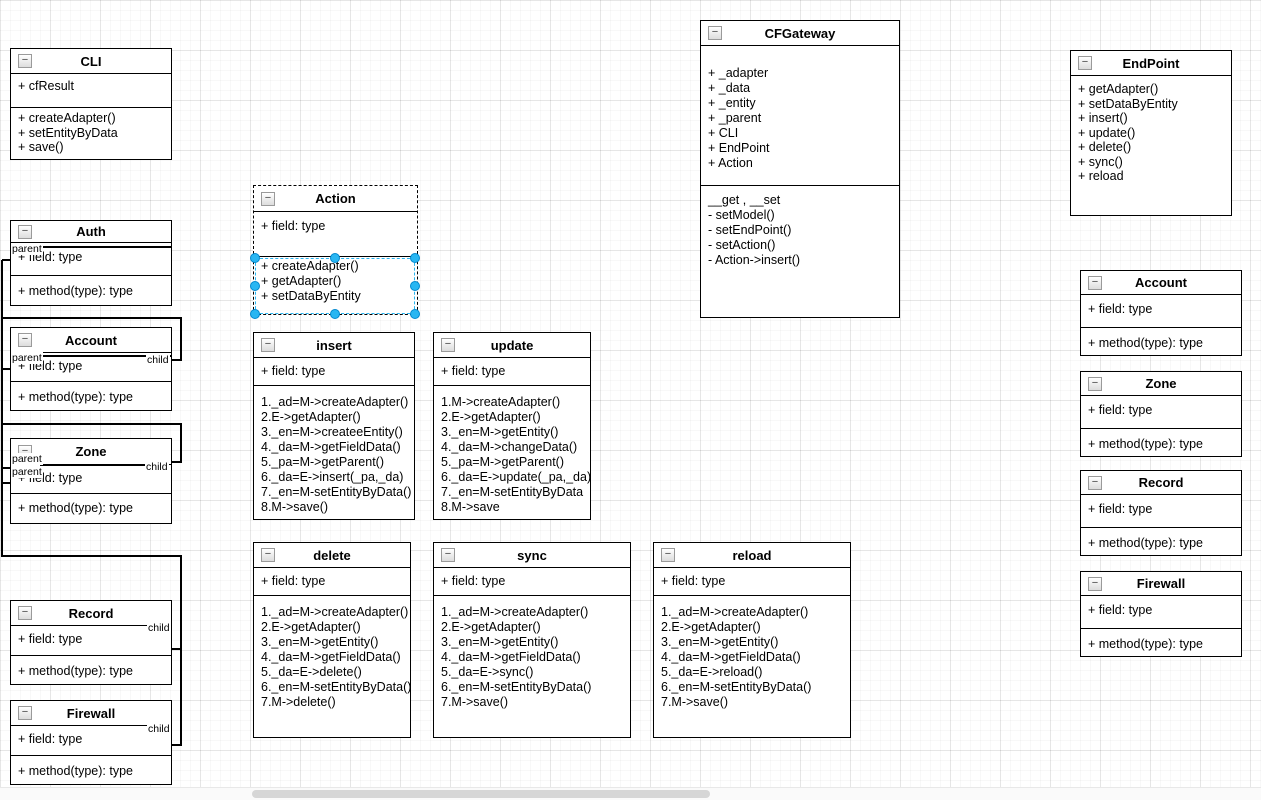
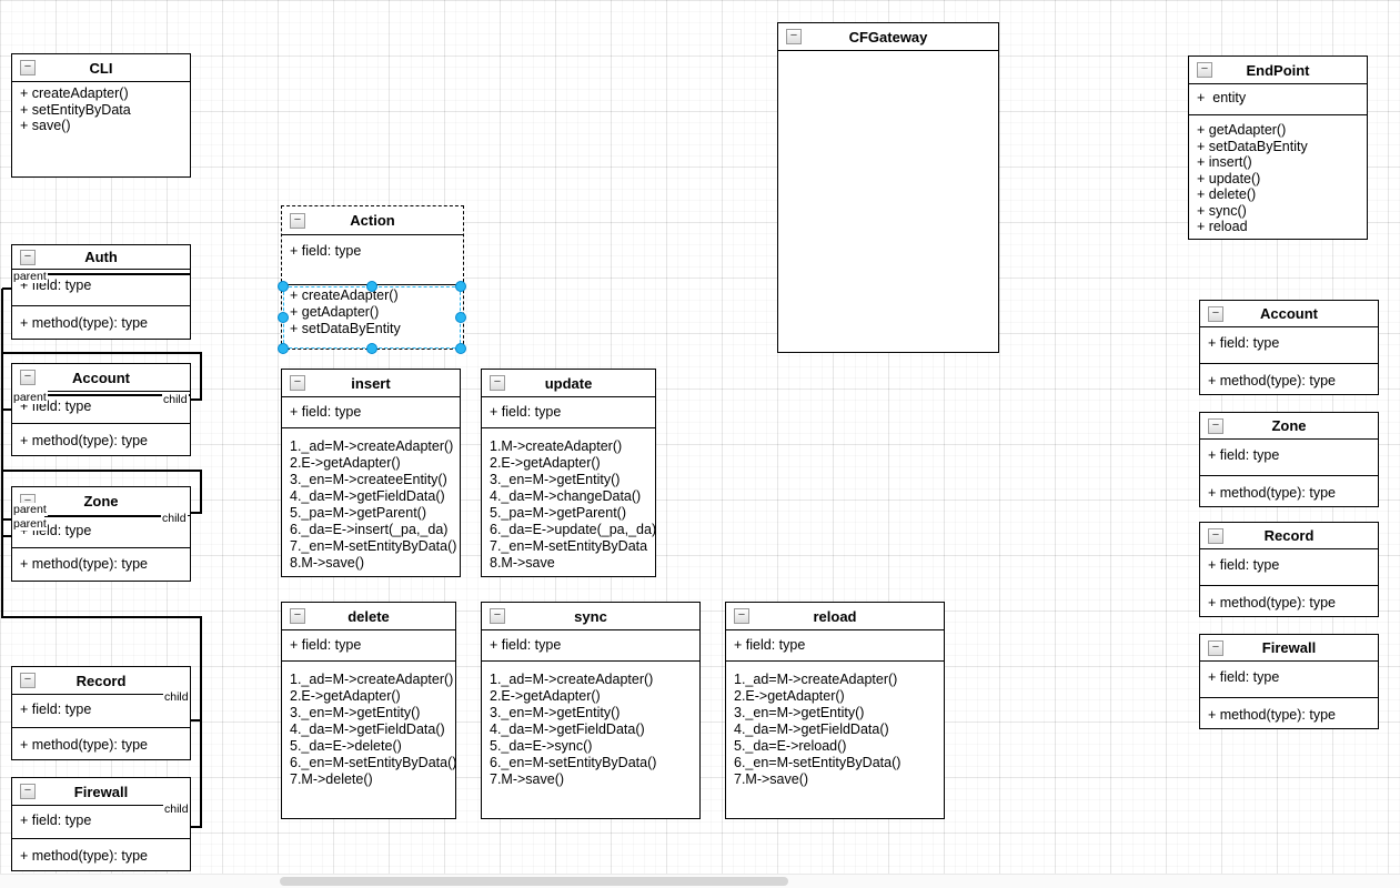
  −
  CLI
- + cfResult
  + createAdapter()
  + setEntityByData
  + save()
  −
  Auth
  + field: type
  + method(type): type
  −
  Account
  + field: type
  + method(type): type
  −
  Zone
  + field: type
  + method(type): type
  −
  Record
  + field: type
  + method(type): type
  −
  Firewall
  + field: type
  + method(type): type
  −
  Action
  + field: type
  + createAdapter()
  + getAdapter()
  + setDataByEntity
  −
  insert
  + field: type
  1._ad=M->createAdapter()
  2.E->getAdapter()
  3._en=M->createeEntity()
  4._da=M->getFieldData()
  5._pa=M->getParent()
  6._da=E->insert(_pa,_da)
  7._en=M-setEntityByData()
  8.M->save()
  −
  update
  + field: type
  1.M->createAdapter()
  2.E->getAdapter()
  3._en=M->getEntity()
  4._da=M->changeData()
  5._pa=M->getParent()
  6._da=E->update(_pa,_da)
  7._en=M-setEntityByData
  8.M->save
  −
  delete
  + field: type
  1._ad=M->createAdapter()
  2.E->getAdapter()
  3._en=M->getEntity()
  4._da=M->getFieldData()
  5._da=E->delete()
  6._en=M-setEntityByData()
  7.M->delete()
  −
  sync
  + field: type
  1._ad=M->createAdapter()
  2.E->getAdapter()
  3._en=M->getEntity()
  4._da=M->getFieldData()
  5._da=E->sync()
  6._en=M-setEntityByData()
  7.M->save()
  −
  reload
  + field: type
  1._ad=M->createAdapter()
  2.E->getAdapter()
  3._en=M->getEntity()
  4._da=M->getFieldData()
  5._da=E->reload()
  6._en=M-setEntityByData()
  7.M->save()
  −
  CFGateway
- + _adapter
- + _data
- + _entity
- + _parent
- + CLI
- + EndPoint
- + Action
- __get , __set
- - setModel()
- - setEndPoint()
- - setAction()
- - Action->insert()
  −
  EndPoint
+ + entity
  + getAdapter()
  + setDataByEntity
  + insert()
  + update()
  + delete()
  + sync()
  + reload
  −
  Account
  + field: type
  + method(type): type
  −
  Zone
  + field: type
  + method(type): type
  −
  Record
  + field: type
  + method(type): type
  −
  Firewall
  + field: type
  + method(type): type
  parent
  parent
  child
  parent
  parent
  child
  child
  child
